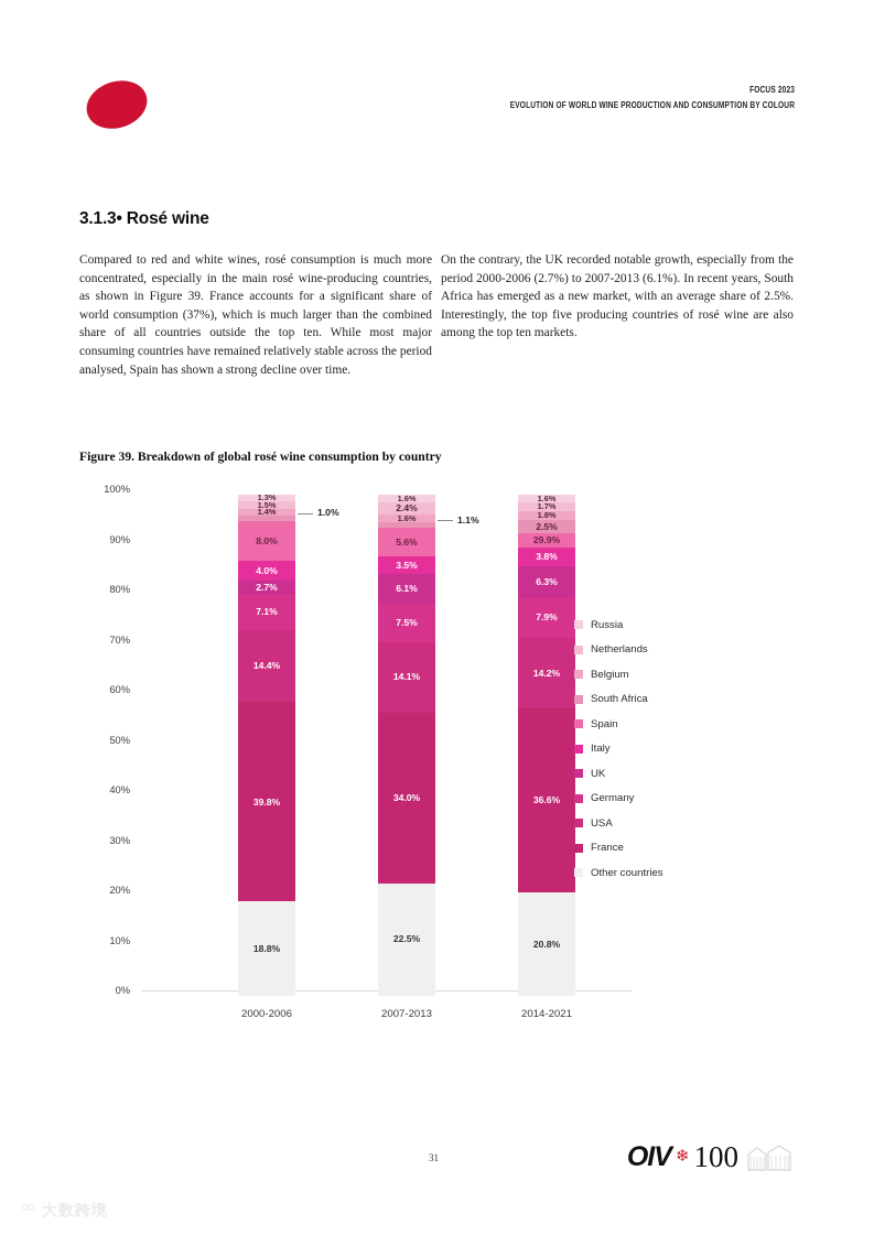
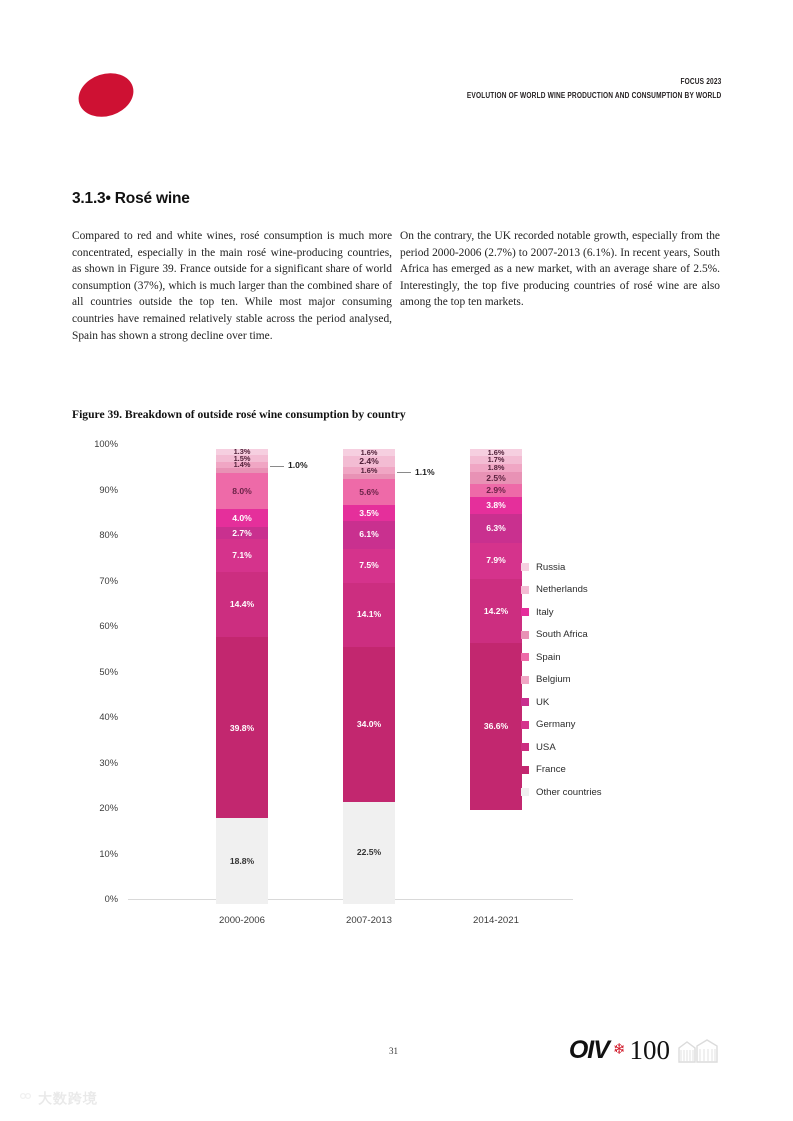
  FOCUS 2023
- EVOLUTION OF WORLD WINE PRODUCTION AND CONSUMPTION BY COLOUR
+ EVOLUTION OF WORLD WINE PRODUCTION AND CONSUMPTION BY WORLD
  3.1.3• Rosé wine
- Compared to red and white wines, rosé consumption is much more concentrated, especially in the main rosé wine-producing countries, as shown in Figure 39. France accounts for a significant share of world consumption (37%), which is much larger than the combined share of all countries outside the top ten. While most major consuming countries have remained relatively stable across the period analysed, Spain has shown a strong decline over time.
+ Compared to red and white wines, rosé consumption is much more concentrated, especially in the main rosé wine-producing countries, as shown in Figure 39. France outside for a significant share of world consumption (37%), which is much larger than the combined share of all countries outside the top ten. While most major consuming countries have remained relatively stable across the period analysed, Spain has shown a strong decline over time.
  On the contrary, the UK recorded notable growth, especially from the period 2000-2006 (2.7%) to 2007-2013 (6.1%). In recent years, South Africa has emerged as a new market, with an average share of 2.5%. Interestingly, the top five producing countries of rosé wine are also among the top ten markets.
- Figure 39. Breakdown of global rosé wine consumption by country
+ Figure 39. Breakdown of outside rosé wine consumption by country
  0%
  10%
  20%
  30%
  40%
  50%
  60%
  70%
  80%
  90%
  100%
  1.3%
  1.5%
  1.4%
  8.0%
  4.0%
  2.7%
  7.1%
  14.4%
  39.8%
  18.8%
  2000-2006
  1.6%
  2.4%
  1.6%
  5.6%
  3.5%
  6.1%
  7.5%
  14.1%
  34.0%
  22.5%
  2007-2013
  1.6%
  1.7%
  1.8%
  2.5%
- 29.9%
+ 2.9%
  3.8%
  6.3%
  7.9%
  14.2%
  36.6%
- 20.8%
  2014-2021
  1.0%
  1.1%
  Russia
  Netherlands
- Belgium
+ Italy
  South Africa
  Spain
- Italy
+ Belgium
  UK
  Germany
  USA
  France
  Other countries
  31
  OIV
  ❄
  100
